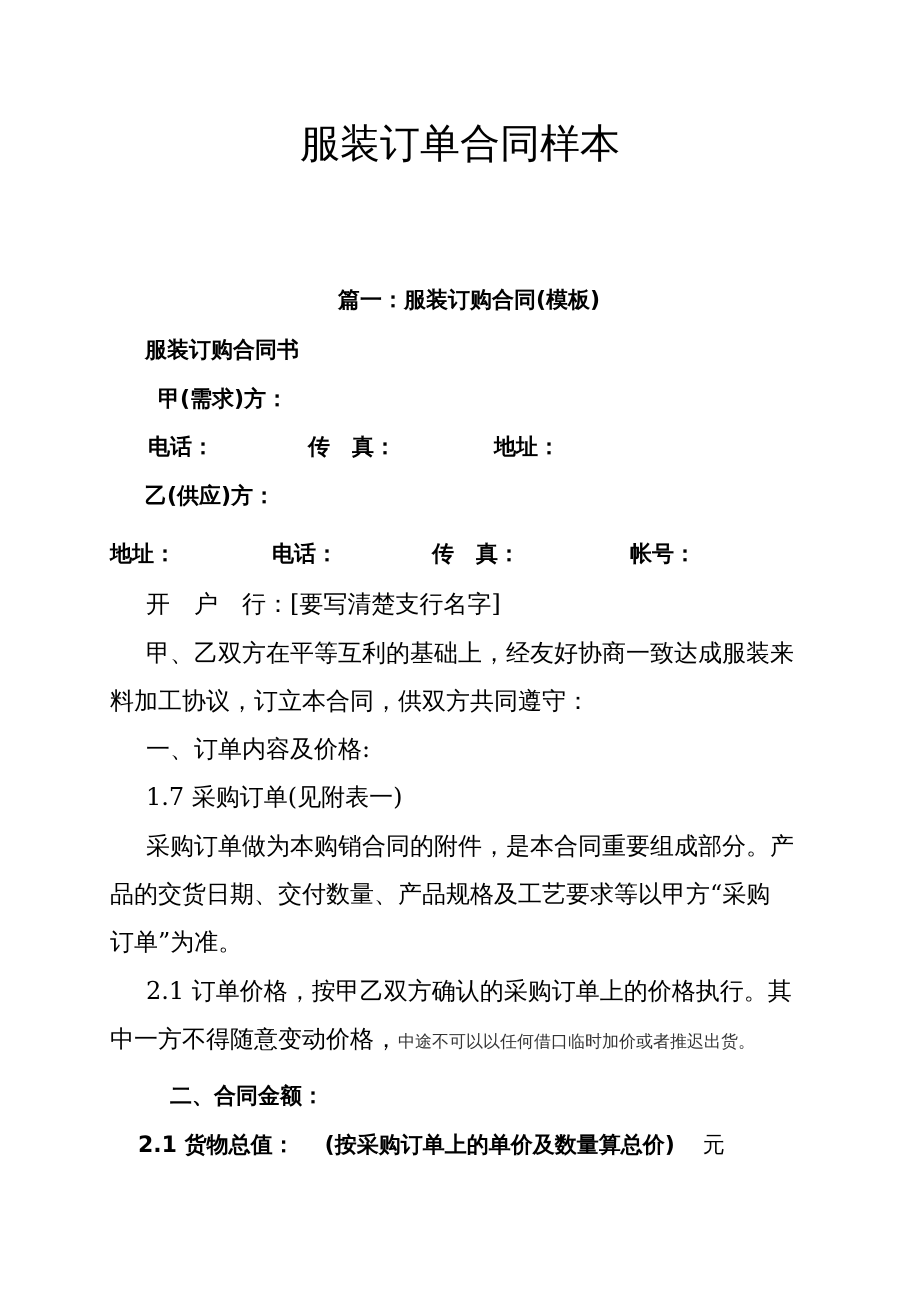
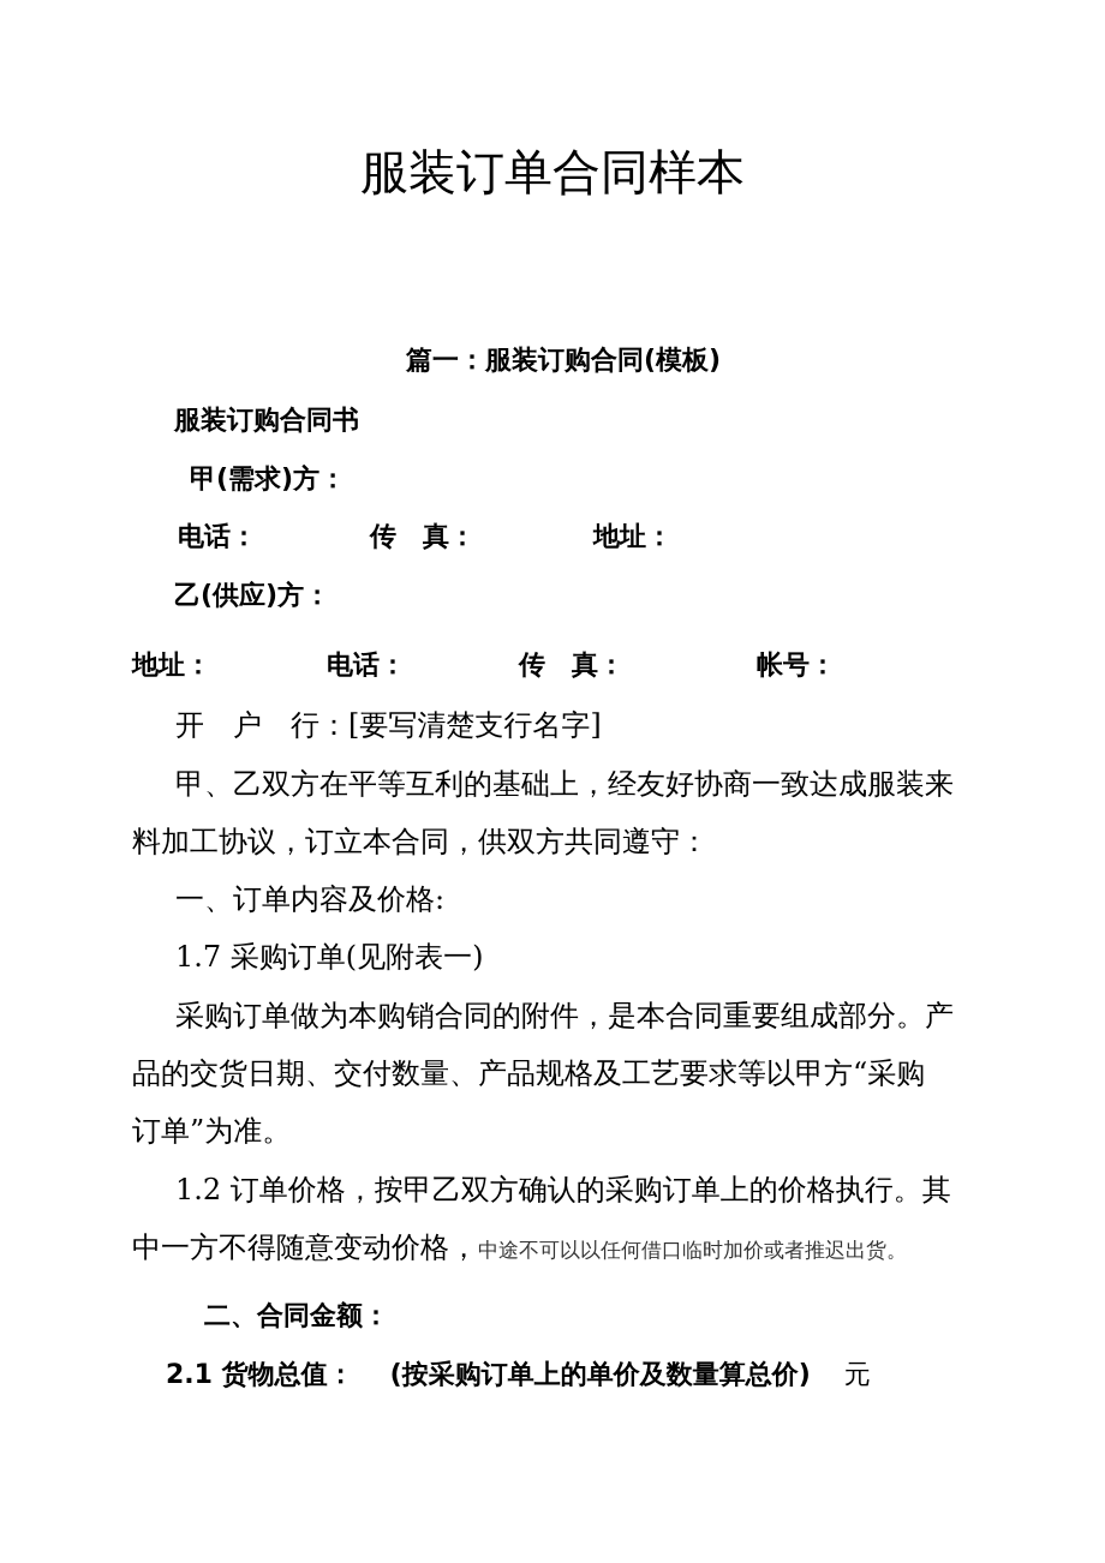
  服装订单合同样本
  篇一：服装订购合同(模板)
  服装订购合同书
  甲(需求)方：
  电话：
  传 真：
  地址：
  乙(供应)方：
  地址：
  电话：
  传 真：
  帐号：
  开 户 行：[要写清楚支行名字]
  甲、乙双方在平等互利的基础上，经友好协商一致达成服装来
  料加工协议，订立本合同，供双方共同遵守：
  一、订单内容及价格:
  1.7 采购订单(见附表一)
  采购订单做为本购销合同的附件，是本合同重要组成部分。产
  品的交货日期、交付数量、产品规格及工艺要求等以甲方“采购
  订单”为准。
- 2.1 订单价格，按甲乙双方确认的采购订单上的价格执行。其
+ 1.2 订单价格，按甲乙双方确认的采购订单上的价格执行。其
  中一方不得随意变动价格，中途不可以以任何借口临时加价或者推迟出货。
  二、合同金额：
  2.1 货物总值： (按采购订单上的单价及数量算总价) 元
